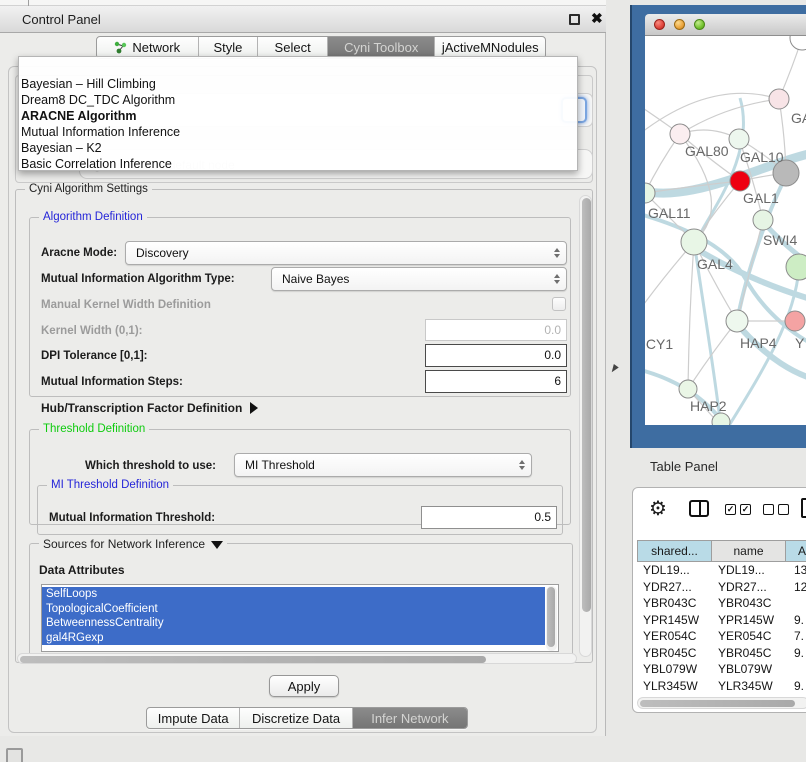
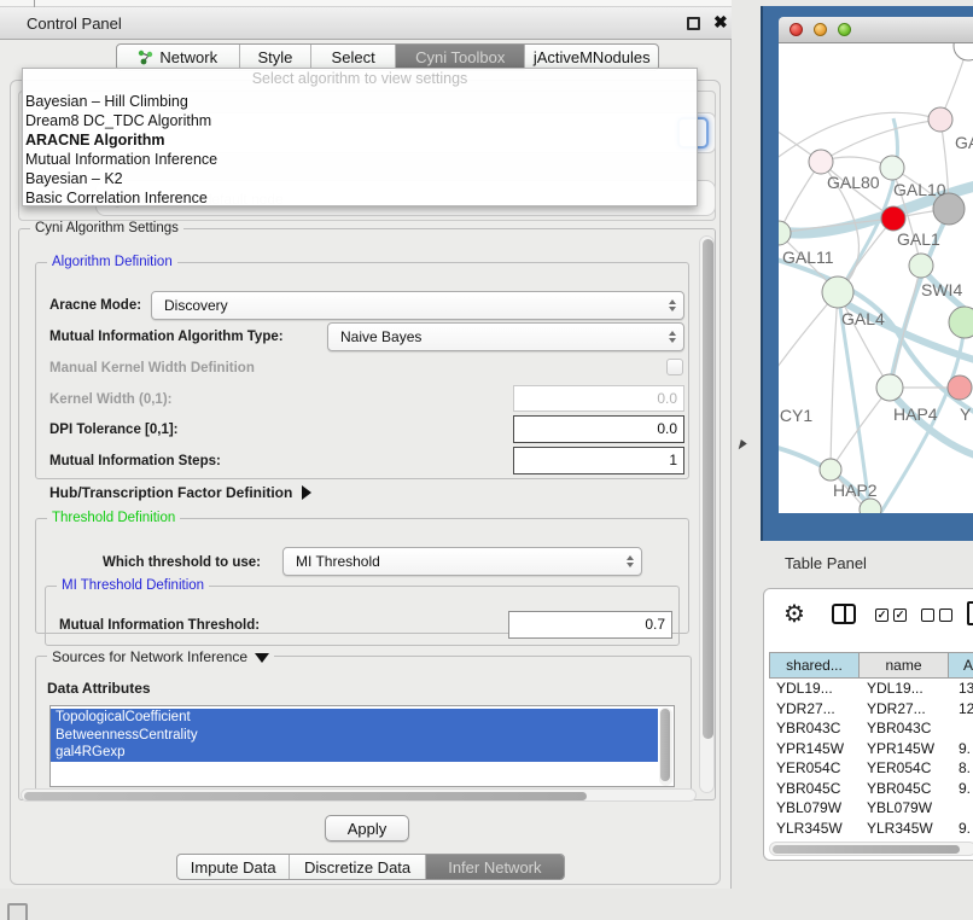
  Control Panel
  ✖
  Network
  Style
  Select
  Cyni Toolbox
  jActiveMNodules
  Cyni Algorithm Settings
  Algorithm Definition
  Aracne Mode:
  Discovery
  Mutual Information Algorithm Type:
  Naive Bayes
  Manual Kernel Width Definition
  Kernel Width (0,1):
  0.0
  DPI Tolerance [0,1]:
  0.0
  Mutual Information Steps:
- 6
+ 1
  Hub/Transcription Factor Definition
  Threshold Definition
  Which threshold to use:
  MI Threshold
  MI Threshold Definition
  Mutual Information Threshold:
- 0.5
+ 0.7
  Sources for Network Inference
  Data Attributes
- SelfLoops
  TopologicalCoefficient
  BetweennessCentrality
  gal4RGexp
  Apply
  Impute Data
  Discretize Data
  Infer Network
+ Select algorithm to view settings
  Bayesian – Hill Climbing
  Dream8 DC_TDC Algorithm
  ARACNE Algorithm
  Mutual Information Inference
  Bayesian – K2
  Basic Correlation Inference
  GAL80
  GAL10
  GAL1
  GAL11
  SWI4
  GAL4
  CY1
  HAP4
  Y
  HAP2
  Table Panel
  ⚙
  ✓
  ✓
  shared...
  name
  A
  YDL19...
  YDL19...
  13
  YDR27...
  YDR27...
  12
  YBR043C
  YBR043C
  YPR145W
  YPR145W
  9.
  YER054C
  YER054C
- 7.
+ 8.
  YBR045C
  YBR045C
  9.
  YBL079W
  YBL079W
  YLR345W
  YLR345W
  9.
